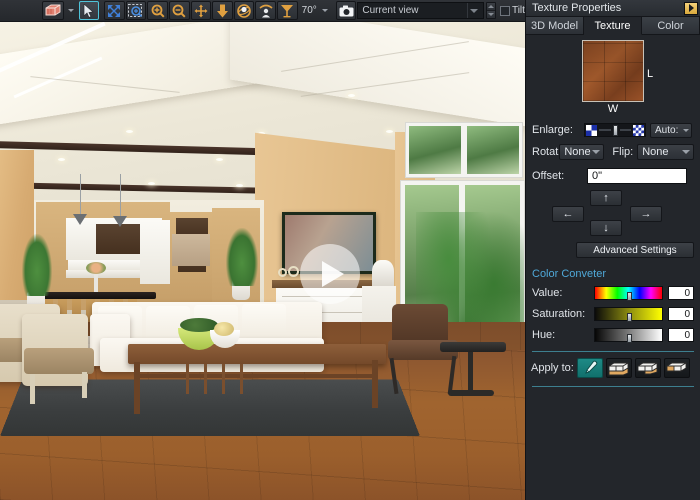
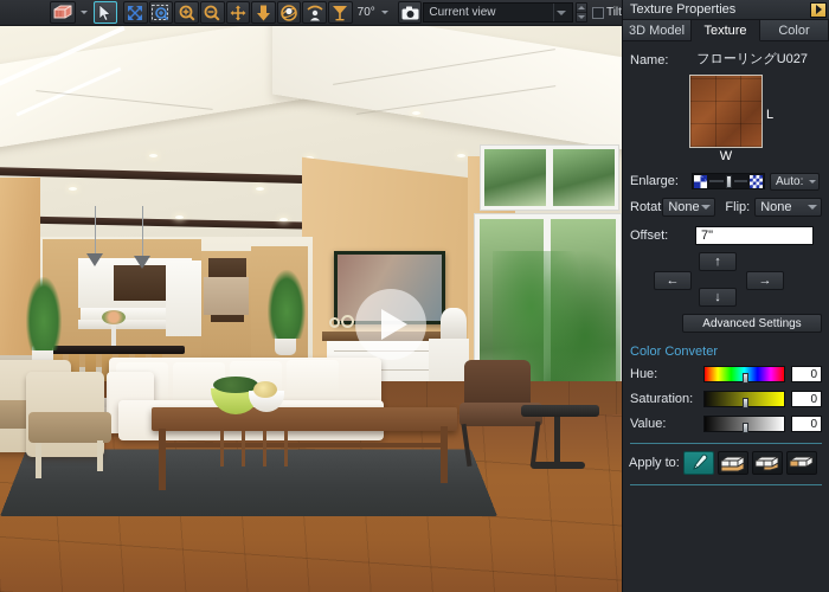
  70°
  Current view
  Tilt
  Texture Properties
  3D Model
  Texture
  Color
+ Name:
+ フローリングU027
  L
  W
  Enlarge:
  Auto:
  Rotat
  None
  Flip:
  None
  Offset:
- 0"
+ 7"
  ↑
  ←
  →
  ↓
  Advanced Settings
  Color Conveter
- Value:
+ Hue:
  0
  Saturation:
  0
- Hue:
+ Value:
  0
  Apply to:
